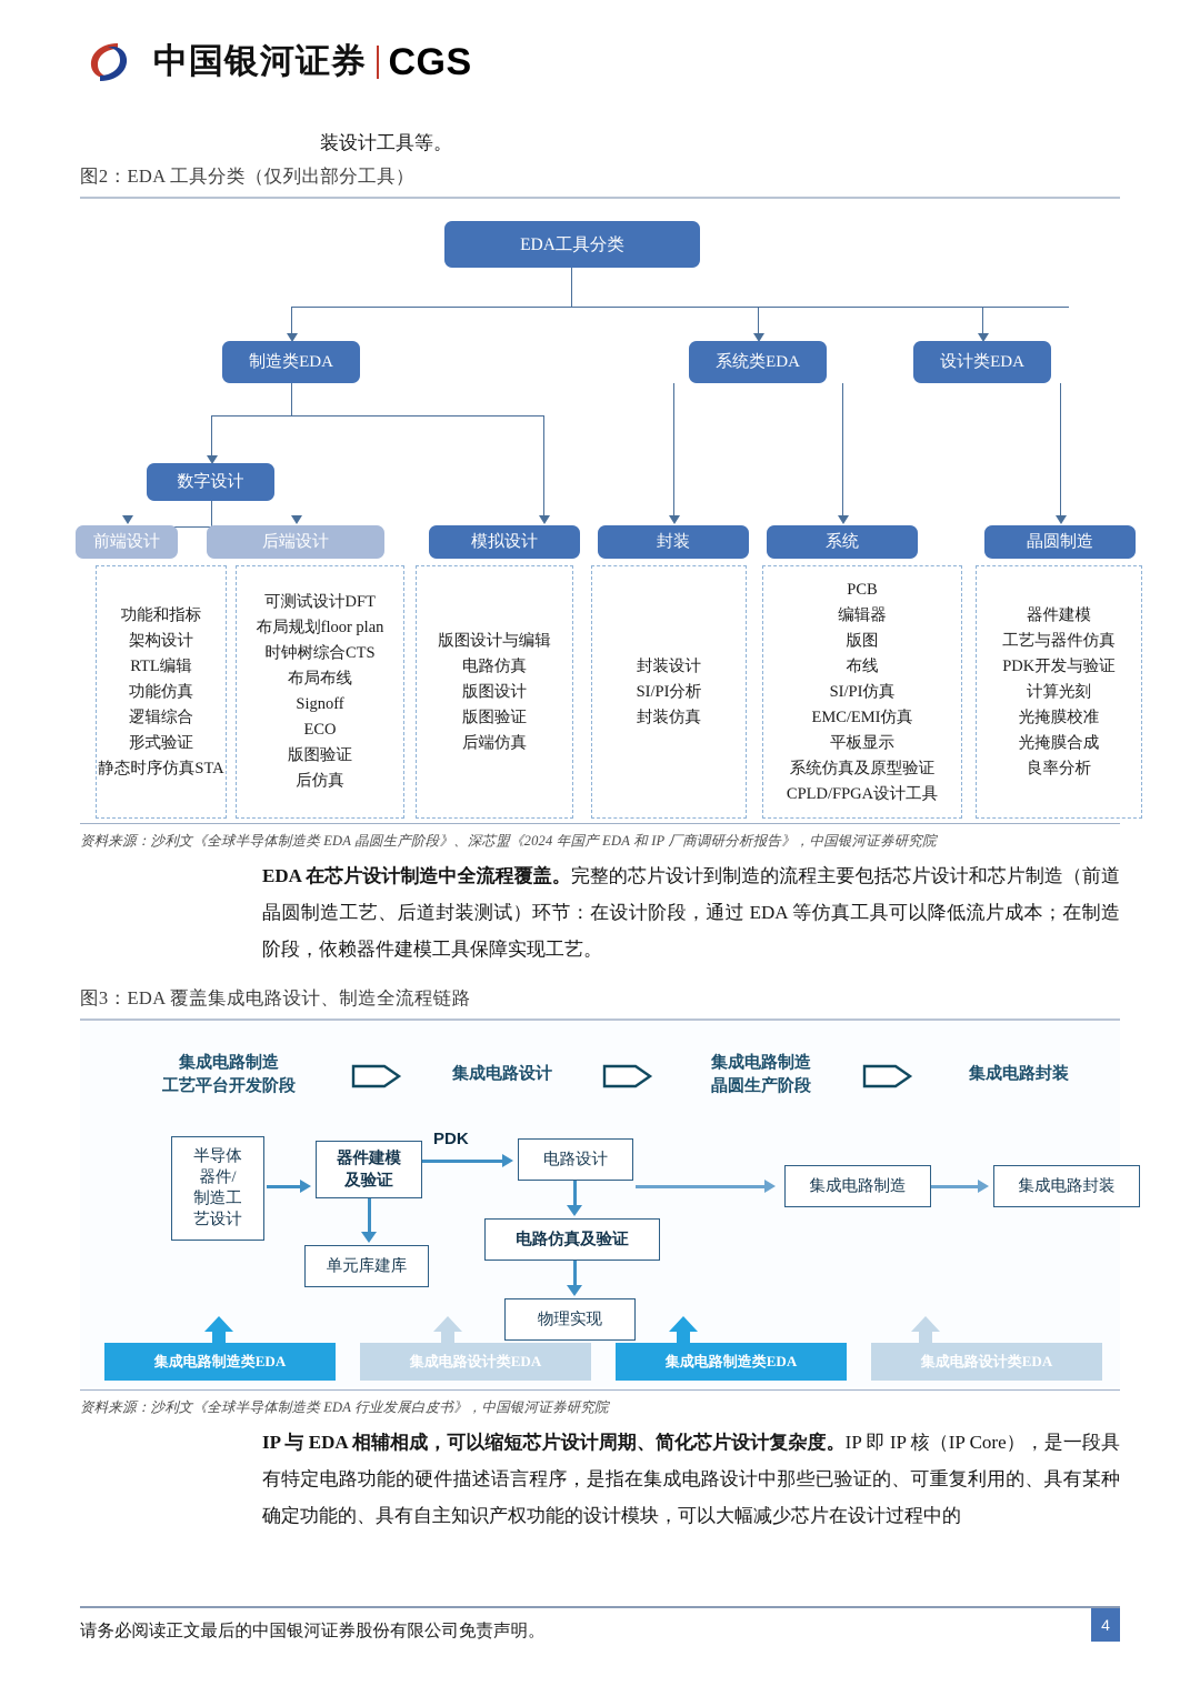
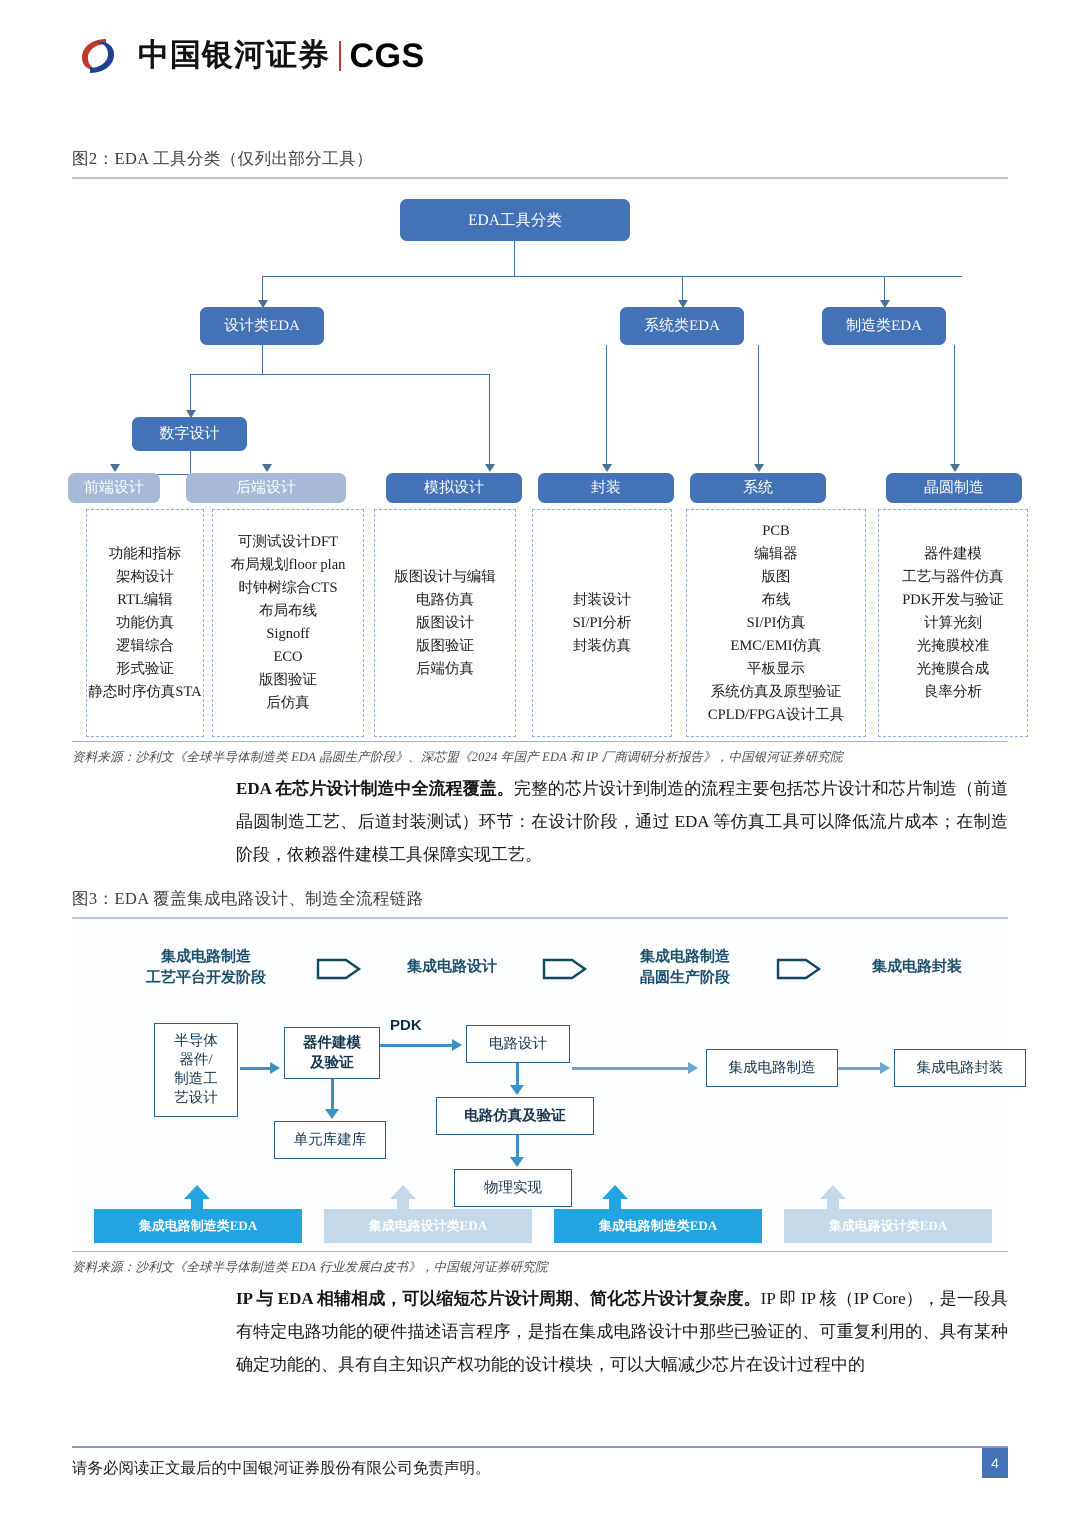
  中国银河证券
  CGS
- 装设计工具等。
  图2：EDA 工具分类（仅列出部分工具）
  EDA工具分类
- 制造类EDA
+ 设计类EDA
  系统类EDA
- 设计类EDA
+ 制造类EDA
  数字设计
  前端设计
  后端设计
  模拟设计
  封装
  系统
  晶圆制造
  功能和指标
  架构设计
  RTL编辑
  功能仿真
  逻辑综合
  形式验证
  静态时序仿真STA
  可测试设计DFT
  布局规划floor plan
  时钟树综合CTS
  布局布线
  Signoff
  ECO
  版图验证
  后仿真
  版图设计与编辑
  电路仿真
  版图设计
  版图验证
  后端仿真
  封装设计
  SI/PI分析
  封装仿真
  PCB
  编辑器
  版图
  布线
  SI/PI仿真
  EMC/EMI仿真
  平板显示
  系统仿真及原型验证
  CPLD/FPGA设计工具
  器件建模
  工艺与器件仿真
  PDK开发与验证
  计算光刻
  光掩膜校准
  光掩膜合成
  良率分析
  资料来源：沙利文《全球半导体制造类 EDA 晶圆生产阶段》、深芯盟《2024 年国产 EDA 和 IP 厂商调研分析报告》，中国银河证券研究院
  EDA 在芯片设计制造中全流程覆盖。完整的芯片设计到制造的流程主要包括芯片设计和芯片制造（前道晶圆制造工艺、后道封装测试）环节：在设计阶段，通过 EDA 等仿真工具可以降低流片成本；在制造阶段，依赖器件建模工具保障实现工艺。
  图3：EDA 覆盖集成电路设计、制造全流程链路
  集成电路制造
  工艺平台开发阶段
  集成电路设计
  集成电路制造
  晶圆生产阶段
  集成电路封装
  半导体
  器件/
  制造工
  艺设计
  器件建模
  及验证
  PDK
  单元库建库
  电路设计
  电路仿真及验证
  物理实现
  集成电路制造
  集成电路封装
  集成电路制造类EDA
  集成电路设计类EDA
  集成电路制造类EDA
  集成电路设计类EDA
  资料来源：沙利文《全球半导体制造类 EDA 行业发展白皮书》，中国银河证券研究院
  IP 与 EDA 相辅相成，可以缩短芯片设计周期、简化芯片设计复杂度。IP 即 IP 核（IP Core），是一段具有特定电路功能的硬件描述语言程序，是指在集成电路设计中那些已验证的、可重复利用的、具有某种确定功能的、具有自主知识产权功能的设计模块，可以大幅减少芯片在设计过程中的
  请务必阅读正文最后的中国银河证券股份有限公司免责声明。
  4
